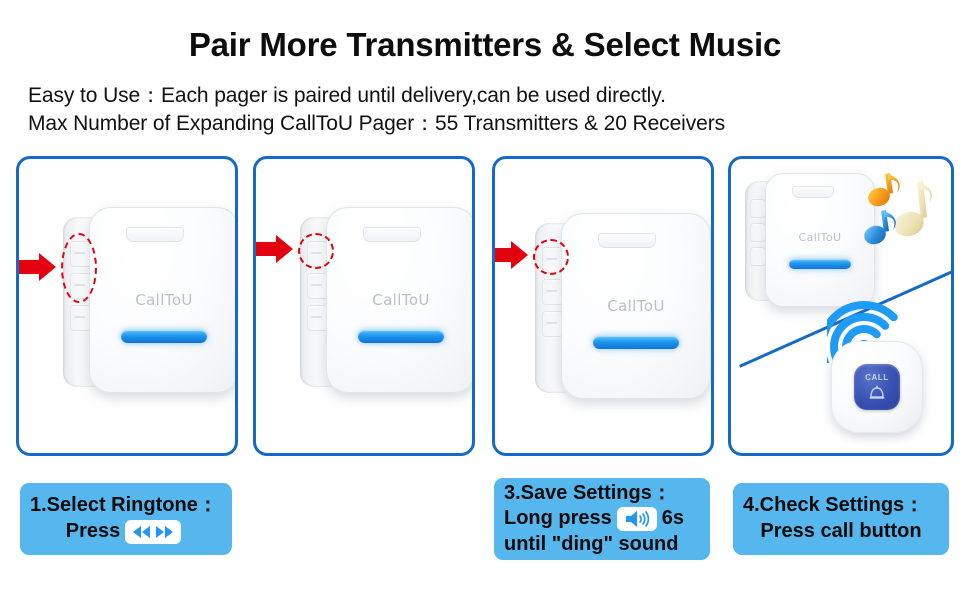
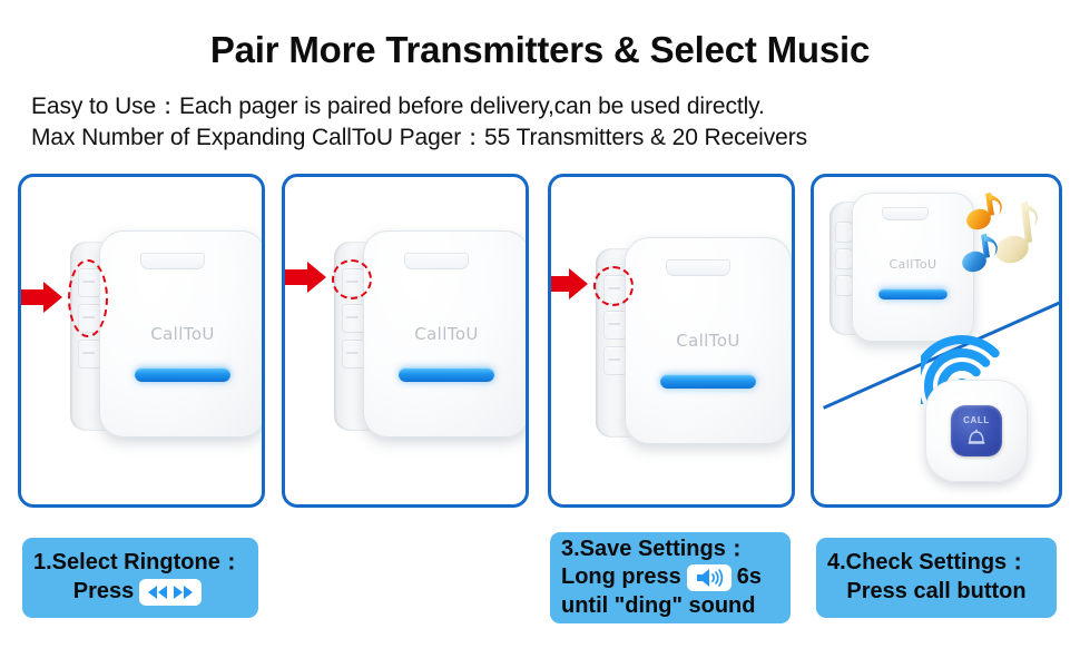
  Pair More Transmitters & Select Music
- Easy to Use：Each pager is paired until delivery,can be used directly.
+ Easy to Use：Each pager is paired before delivery,can be used directly.
  Max Number of Expanding CallToU Pager：55 Transmitters & 20 Receivers
  CallToU
  CallToU
  CallToU
  CallToU
  CALL
  1.Select Ringtone：
  Press
  3.Save Settings：
  Long press
  6s
  until "ding" sound
  4.Check Settings：
  Press call button
